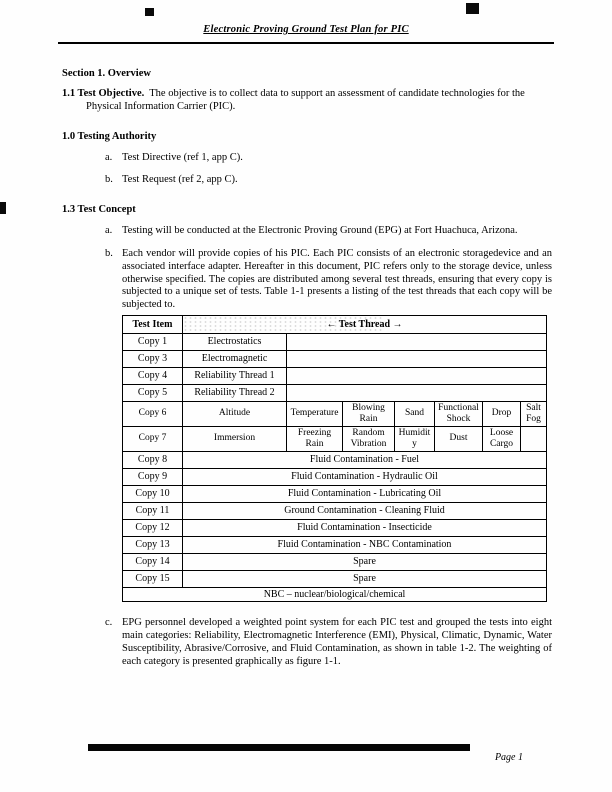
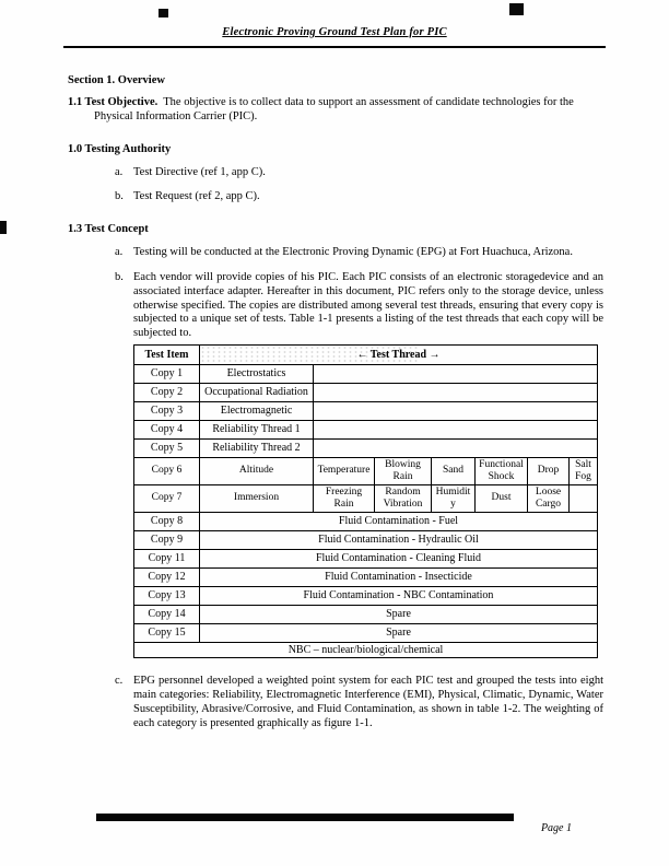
  Electronic Proving Ground Test Plan for PIC
  Section 1. Overview
  1.1 Test Objective. The objective is to collect data to support an assessment of candidate technologies for the Physical Information Carrier (PIC).
  1.0 Testing Authority
  a.
  Test Directive (ref 1, app C).
  b.
  Test Request (ref 2, app C).
  1.3 Test Concept
  a.
- Testing will be conducted at the Electronic Proving Ground (EPG) at Fort Huachuca, Arizona.
+ Testing will be conducted at the Electronic Proving Dynamic (EPG) at Fort Huachuca, Arizona.
  b.
  Each vendor will provide copies of his PIC. Each PIC consists of an electronic storagedevice and an associated interface adapter. Hereafter in this document, PIC refers only to the storage device, unless otherwise specified. The copies are distributed among several test threads, ensuring that every copy is subjected to a unique set of tests. Table 1-1 presents a listing of the test threads that each copy will be subjected to.
  Test Item	← Test Thread →
  Copy 1	Electrostatics
+ Copy 2	Occupational Radiation
  Copy 3	Electromagnetic
  Copy 4	Reliability Thread 1
  Copy 5	Reliability Thread 2
  Copy 6	Altitude	Temperature	Blowing Rain	Sand	Functional Shock	Drop	Salt Fog
  Copy 7	Immersion	Freezing Rain	Random Vibration	Humidity	Dust	Loose Cargo
  Copy 8	Fluid Contamination - Fuel
  Copy 9	Fluid Contamination - Hydraulic Oil
- Copy 10	Fluid Contamination - Lubricating Oil
- Copy 11	Ground Contamination - Cleaning Fluid
+ Copy 11	Fluid Contamination - Cleaning Fluid
  Copy 12	Fluid Contamination - Insecticide
  Copy 13	Fluid Contamination - NBC Contamination
  Copy 14	Spare
  Copy 15	Spare
  NBC – nuclear/biological/chemical
  c.
  EPG personnel developed a weighted point system for each PIC test and grouped the tests into eight main categories: Reliability, Electromagnetic Interference (EMI), Physical, Climatic, Dynamic, Water Susceptibility, Abrasive/Corrosive, and Fluid Contamination, as shown in table 1-2. The weighting of each category is presented graphically as figure 1-1.
  Page 1
